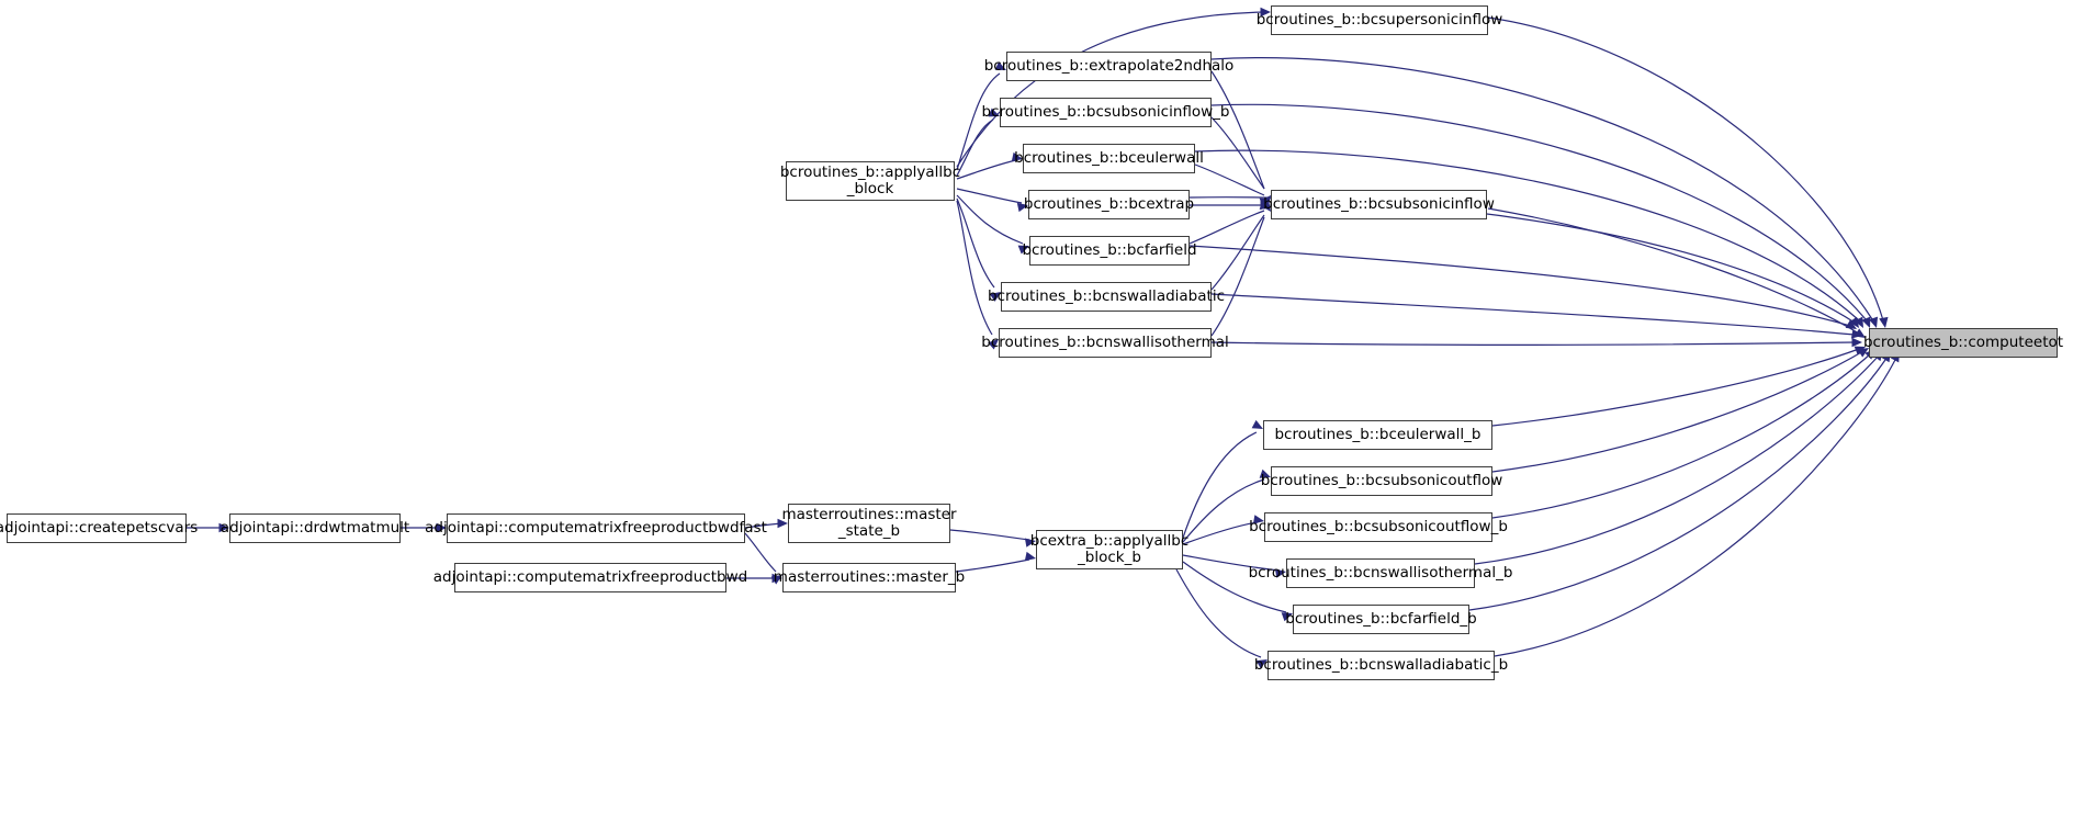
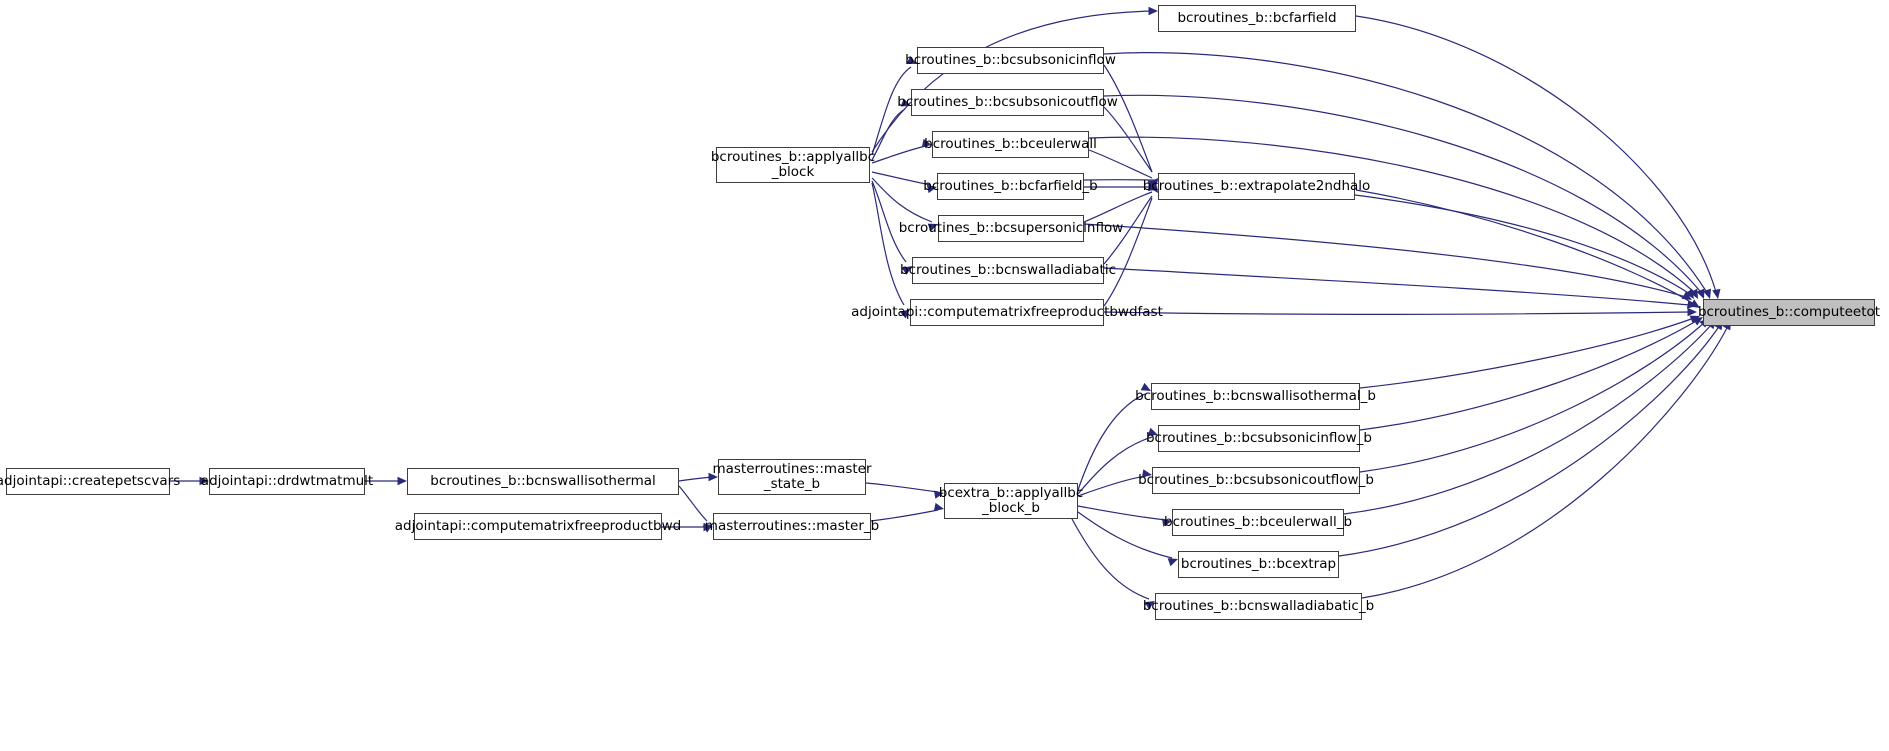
  bcroutines_b::applyallbc
  _block
- bcroutines_b::bcsupersonicinflow
+ bcroutines_b::bcfarfield
- bcroutines_b::extrapolate2ndhalo
+ bcroutines_b::bcsubsonicinflow
- bcroutines_b::bcsubsonicinflow_b
+ bcroutines_b::bcsubsonicoutflow
  bcroutines_b::bceulerwall
- bcroutines_b::bcextrap
+ bcroutines_b::bcfarfield_b
- bcroutines_b::bcfarfield
+ bcroutines_b::bcsupersonicinflow
  bcroutines_b::bcnswalladiabatic
- bcroutines_b::bcnswallisothermal
+ adjointapi::computematrixfreeproductbwdfast
- bcroutines_b::bcsubsonicinflow
+ bcroutines_b::extrapolate2ndhalo
  bcroutines_b::computeetot
- bcroutines_b::bceulerwall_b
+ bcroutines_b::bcnswallisothermal_b
- bcroutines_b::bcsubsonicoutflow
+ bcroutines_b::bcsubsonicinflow_b
  bcroutines_b::bcsubsonicoutflow_b
- bcroutines_b::bcnswallisothermal_b
+ bcroutines_b::bceulerwall_b
- bcroutines_b::bcfarfield_b
+ bcroutines_b::bcextrap
  bcroutines_b::bcnswalladiabatic_b
  bcextra_b::applyallbc
  _block_b
  masterroutines::master
  _state_b
  masterroutines::master_b
- adjointapi::computematrixfreeproductbwdfast
+ bcroutines_b::bcnswallisothermal
  adjointapi::computematrixfreeproductbwd
  adjointapi::drdwtmatmult
  djointapi::createpetscvars
